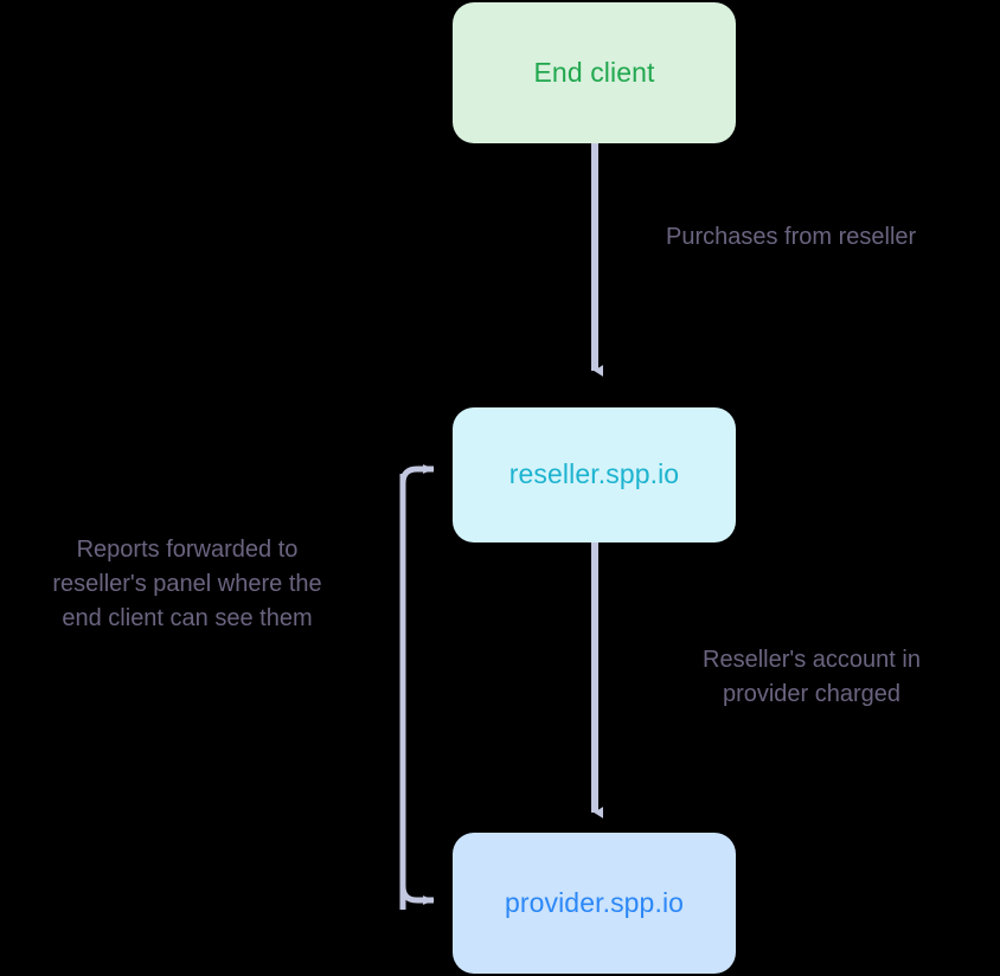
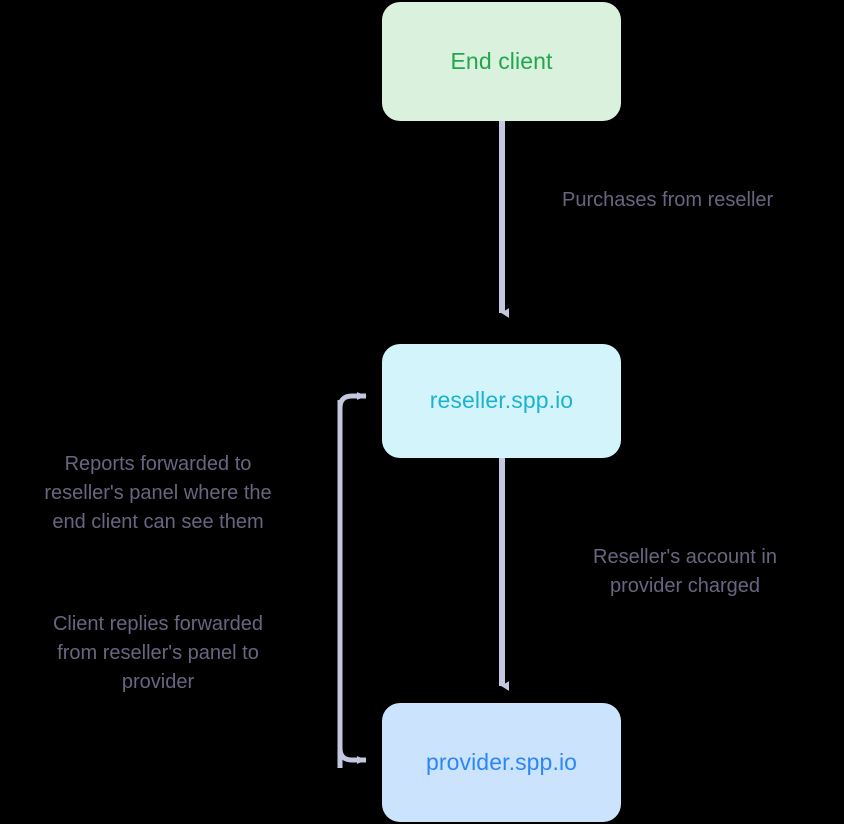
  End client
  reseller.spp.io
  provider.spp.io
  Purchases from reseller
  Reseller's account in
  provider charged
  Reports forwarded to
  reseller's panel where the
  end client can see them
+ Client replies forwarded
+ from reseller's panel to
+ provider
